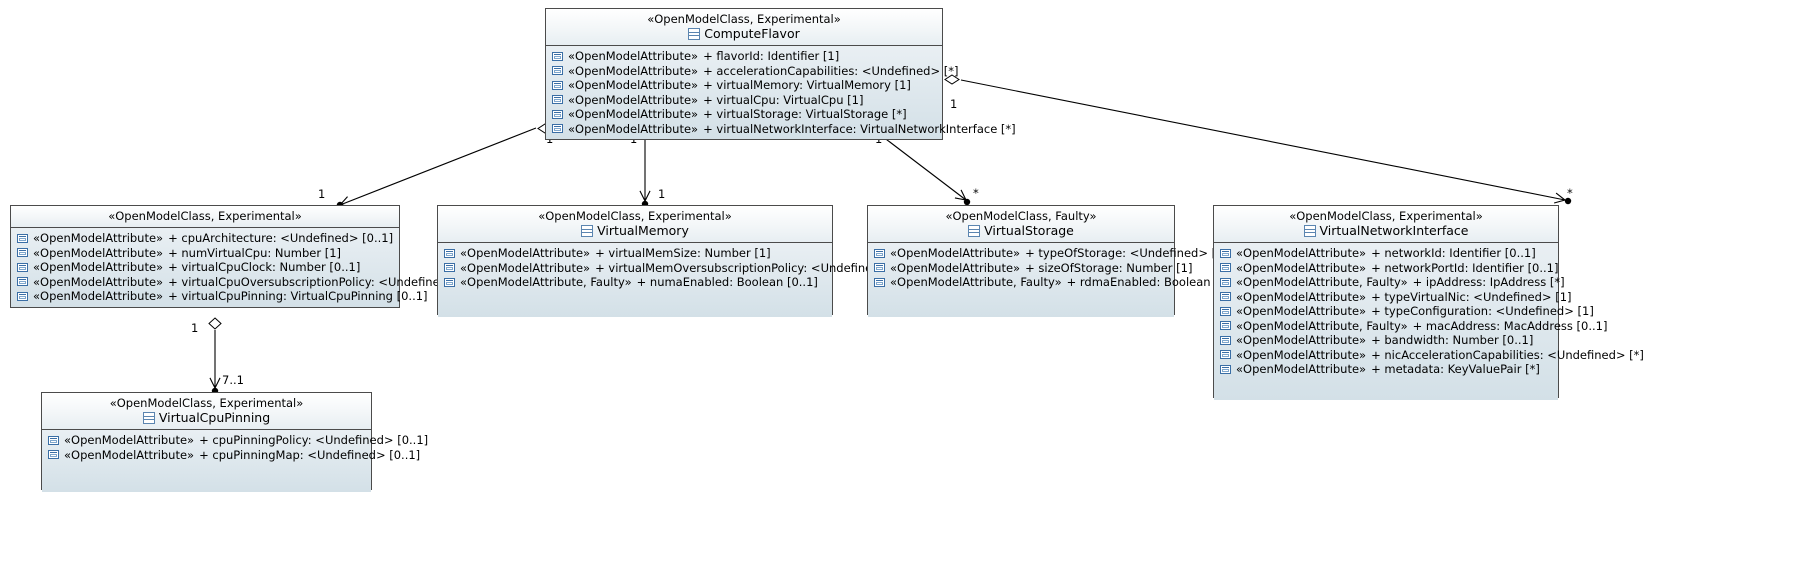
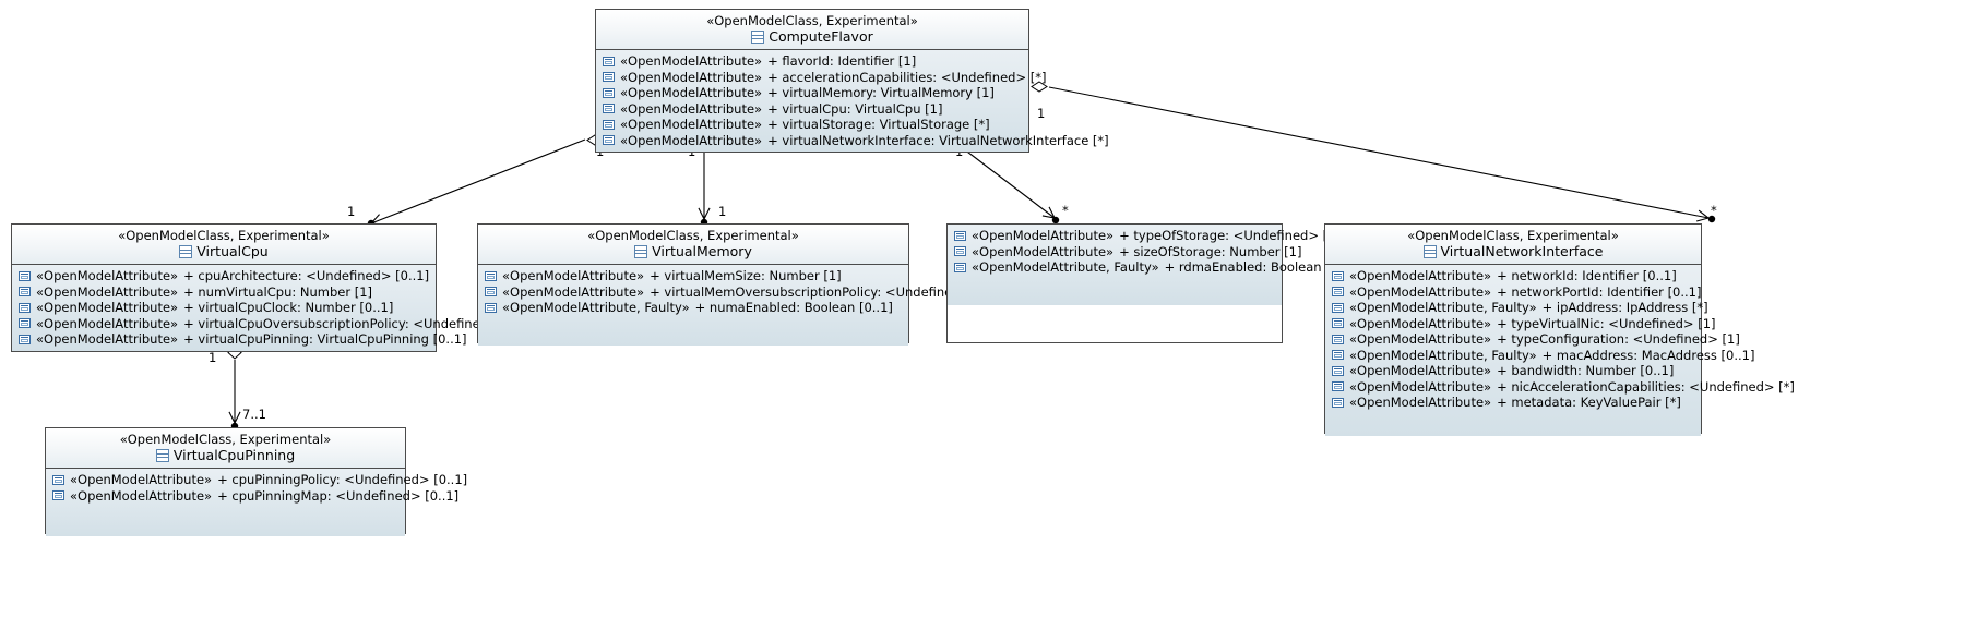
  1
  1
  *
  1
  *
  1
  7..1
  «OpenModelClass, Experimental»
  ComputeFlavor
  «OpenModelAttribute»
  + flavorId: Identifier [1]
  «OpenModelAttribute»
  + accelerationCapabilities: <Undefined> [*]
  «OpenModelAttribute»
  + virtualMemory: VirtualMemory [1]
  «OpenModelAttribute»
  + virtualCpu: VirtualCpu [1]
  «OpenModelAttribute»
  + virtualStorage: VirtualStorage [*]
  «OpenModelAttribute»
  + virtualNetworkInterface: VirtualNetworkInterface [*]
  «OpenModelClass, Experimental»
+ VirtualCpu
  «OpenModelAttribute»
  + cpuArchitecture: <Undefined> [0..1]
  «OpenModelAttribute»
  + numVirtualCpu: Number [1]
  «OpenModelAttribute»
  + virtualCpuClock: Number [0..1]
  «OpenModelAttribute»
  + virtualCpuOversubscriptionPolicy: <Undefin
  «OpenModelAttribute»
  + virtualCpuPinning: VirtualCpuPinning [0..1]
  «OpenModelClass, Experimental»
  VirtualMemory
  «OpenModelAttribute»
  + virtualMemSize: Number [1]
  «OpenModelAttribute»
  + virtualMemOversubscriptionPolicy: <Undefin
  «OpenModelAttribute, Faulty»
  + numaEnabled: Boolean [0..1]
- «OpenModelClass, Faulty»
- VirtualStorage
  «OpenModelAttribute»
  + typeOfStorage: <Undefined>
  «OpenModelAttribute»
  + sizeOfStorage: Number [1]
  «OpenModelAttribute, Faulty»
  + rdmaEnabled: Boolean
  «OpenModelClass, Experimental»
  VirtualNetworkInterface
  «OpenModelAttribute»
  + networkId: Identifier [0..1]
  «OpenModelAttribute»
  + networkPortId: Identifier [0..1]
  «OpenModelAttribute, Faulty»
  + ipAddress: IpAddress [*]
  «OpenModelAttribute»
  + typeVirtualNic: <Undefined> [1]
  «OpenModelAttribute»
  + typeConfiguration: <Undefined> [1]
  «OpenModelAttribute, Faulty»
  + macAddress: MacAddress [0..1]
  «OpenModelAttribute»
  + bandwidth: Number [0..1]
  «OpenModelAttribute»
  + nicAccelerationCapabilities: <Undefined> [*]
  «OpenModelAttribute»
  + metadata: KeyValuePair [*]
  «OpenModelClass, Experimental»
  VirtualCpuPinning
  «OpenModelAttribute»
  + cpuPinningPolicy: <Undefined> [0..1]
  «OpenModelAttribute»
  + cpuPinningMap: <Undefined> [0..1]
